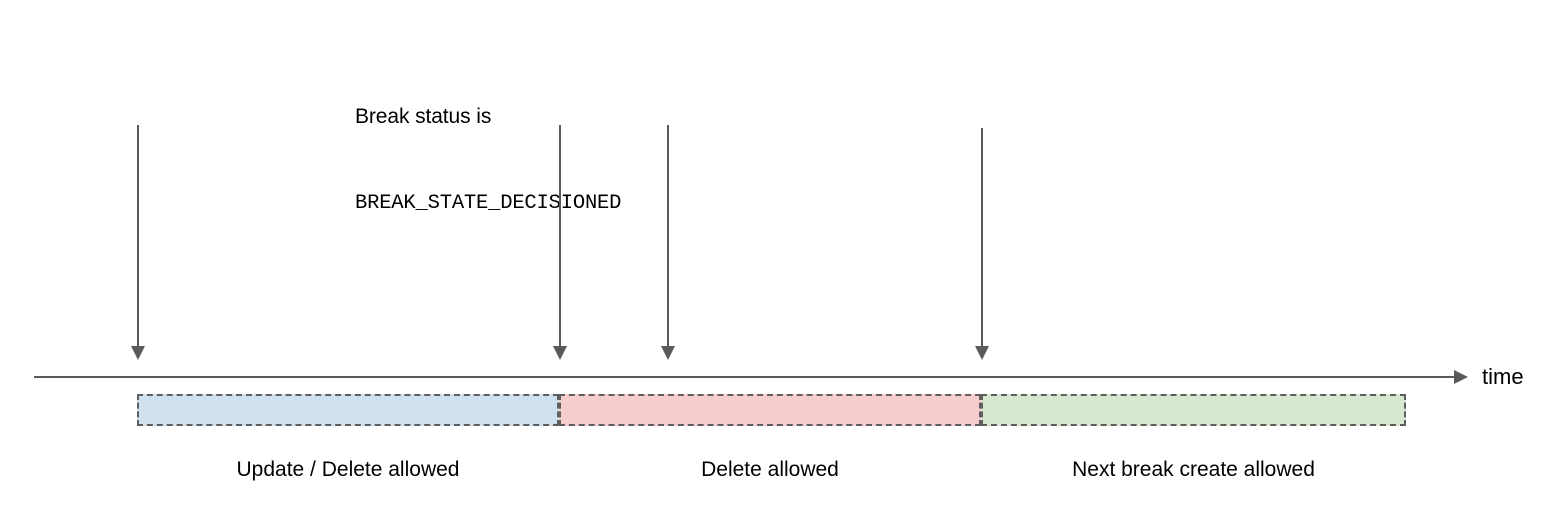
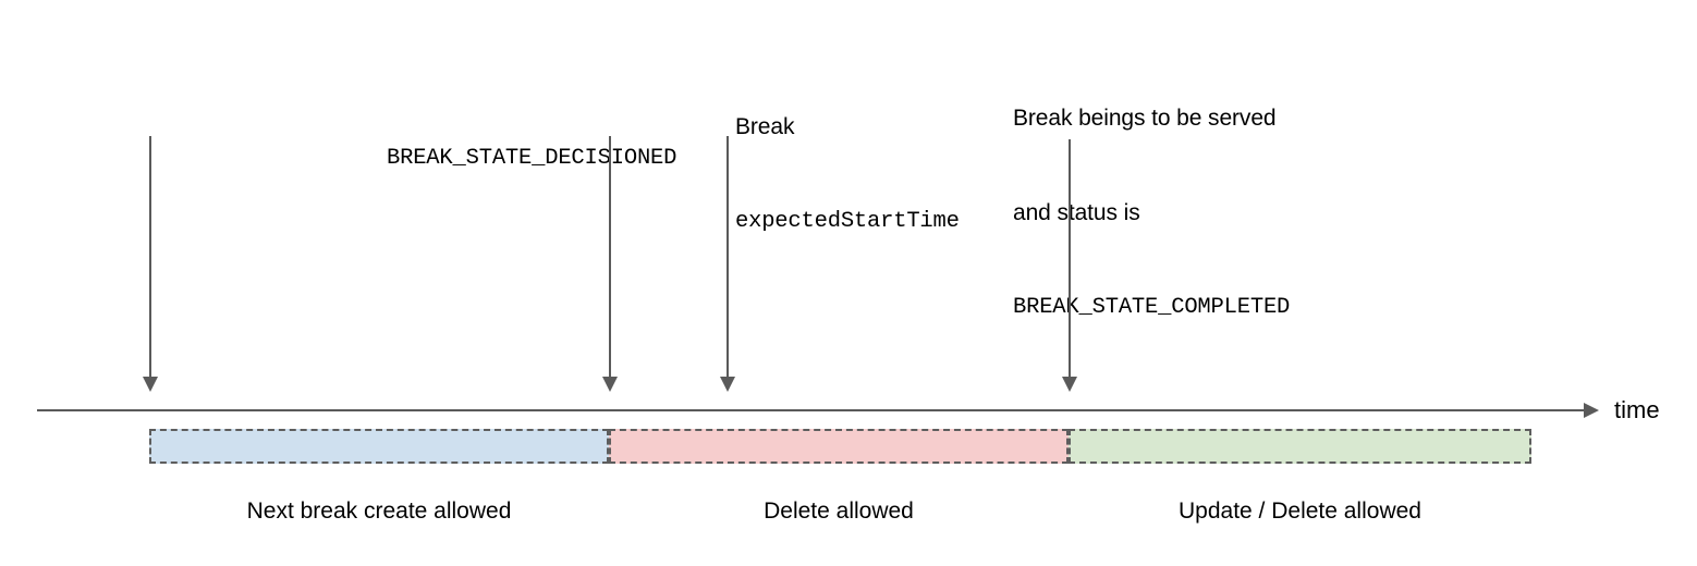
- Break status is
  BREAK_STATE_DECISIONED
+ Break
+ expectedStartTime
+ Break beings to be served
+ and status is
+ BREAK_STATE_COMPLETED
  time
- Update / Delete allowed
+ Next break create allowed
  Delete allowed
- Next break create allowed
+ Update / Delete allowed
